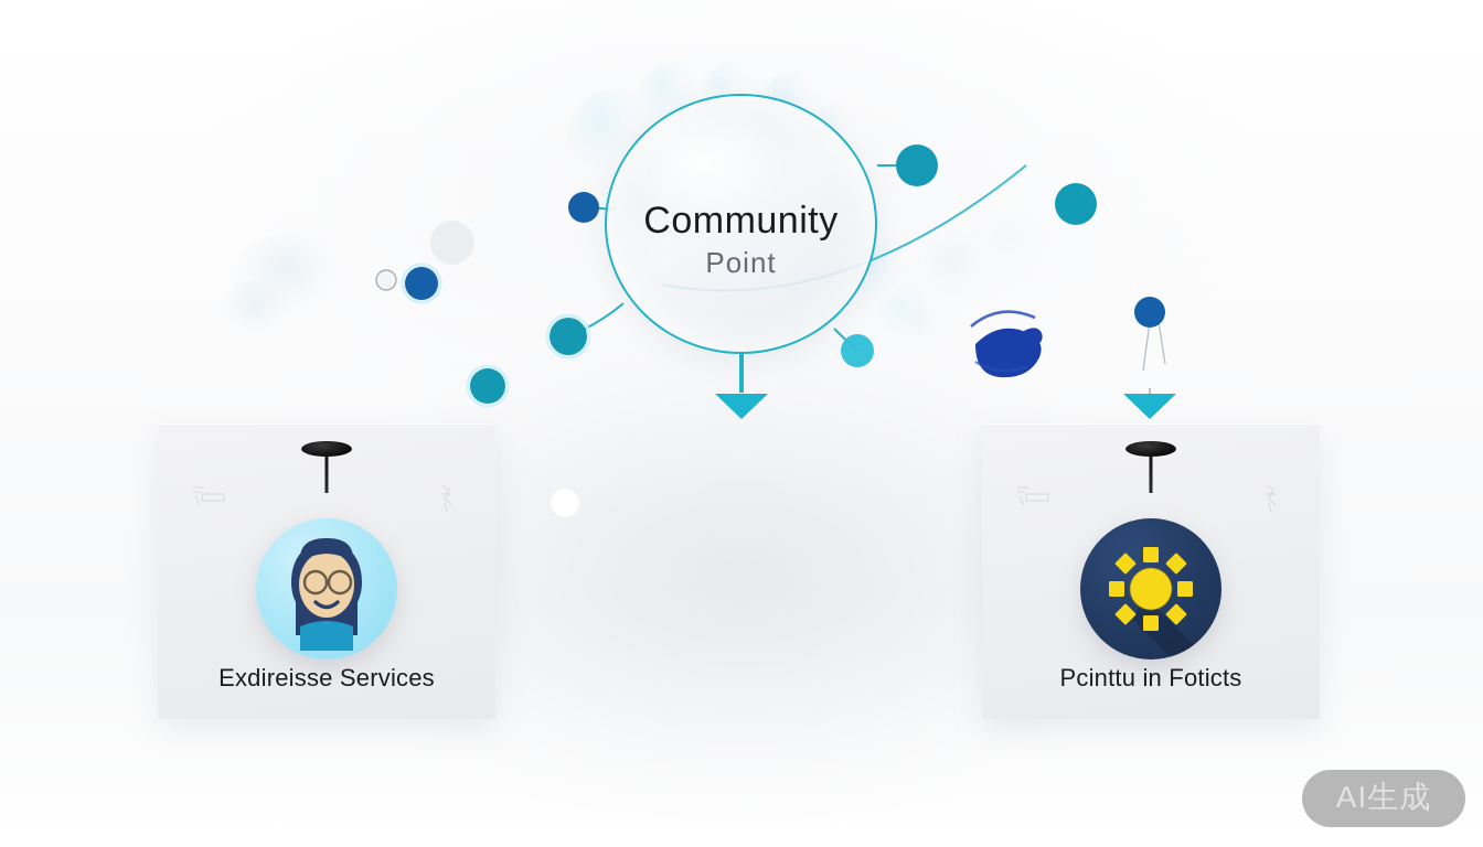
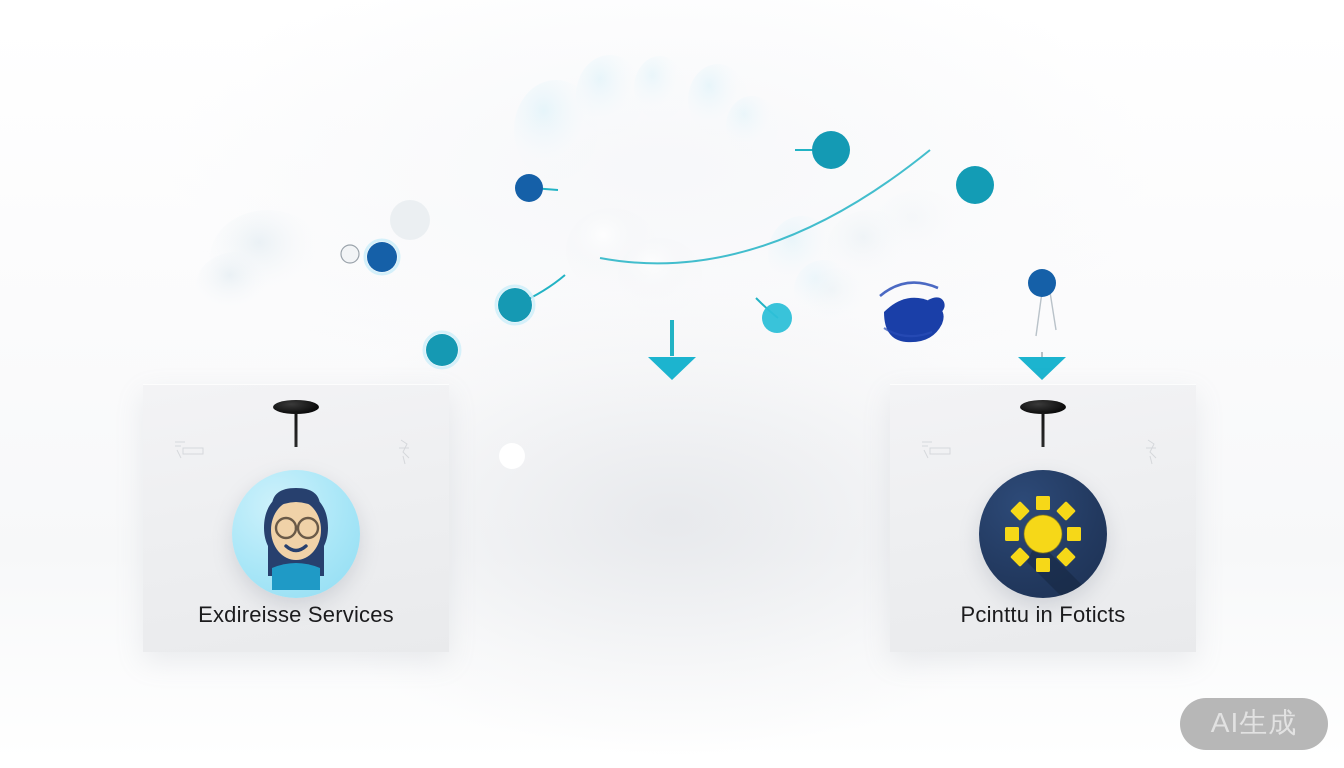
- Community
- Point
  Exdireisse Services
  Pcinttu in Foticts
  AI生成
